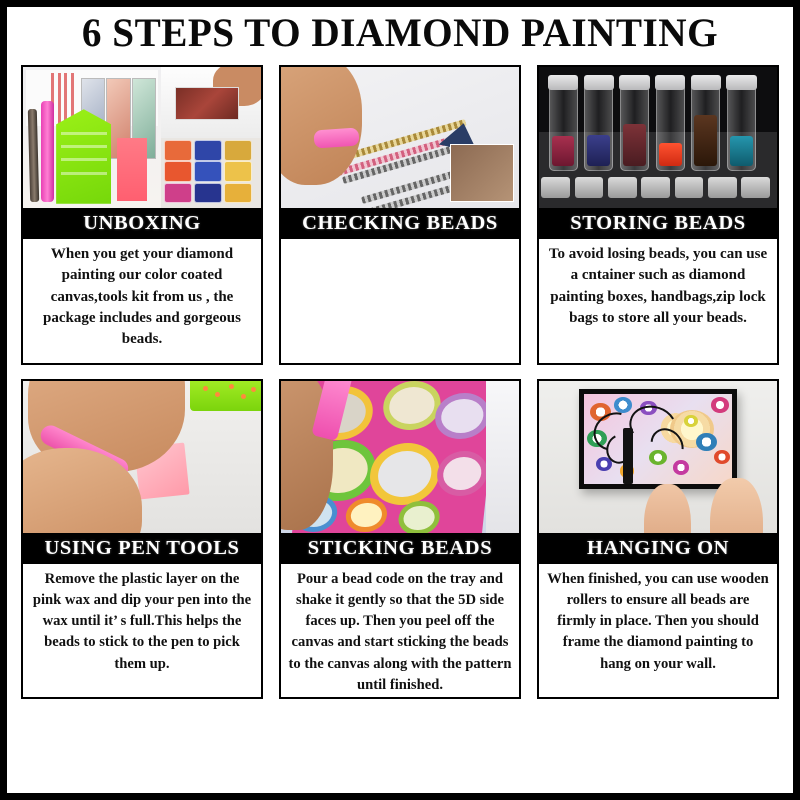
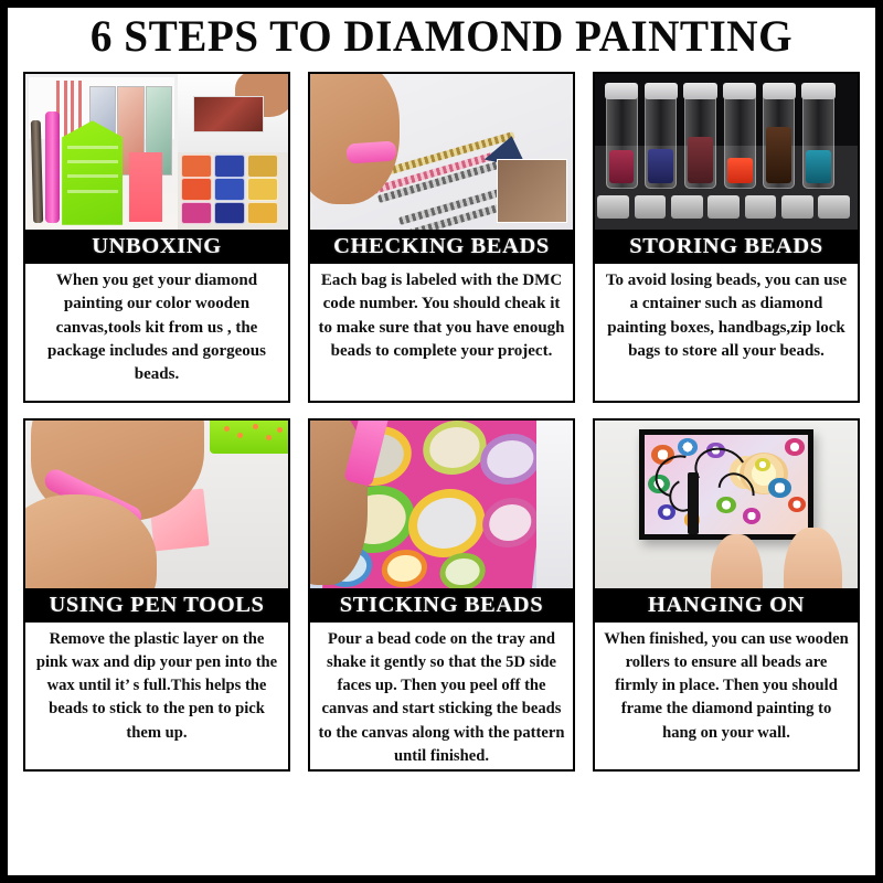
  6 STEPS TO DIAMOND PAINTING
  UNBOXING
- When you get your diamond painting our color coated canvas,tools kit from us , the package includes and gorgeous beads.
+ When you get your diamond painting our color wooden canvas,tools kit from us , the package includes and gorgeous beads.
  CHECKING BEADS
+ Each bag is labeled with the DMC code number. You should cheak it to make sure that you have enough beads to complete your project.
  STORING BEADS
  To avoid losing beads, you can use a cntainer such as diamond painting boxes, handbags,zip lock bags to store all your beads.
  USING PEN TOOLS
  Remove the plastic layer on the pink wax and dip your pen into the wax until it’ s full.This helps the beads to stick to the pen to pick them up.
  STICKING BEADS
  Pour a bead code on the tray and shake it gently so that the 5D side faces up. Then you peel off the canvas and start sticking the beads to the canvas along with the pattern until finished.
  HANGING ON
  When finished, you can use wooden rollers to ensure all beads are firmly in place. Then you should frame the diamond painting to hang on your wall.
